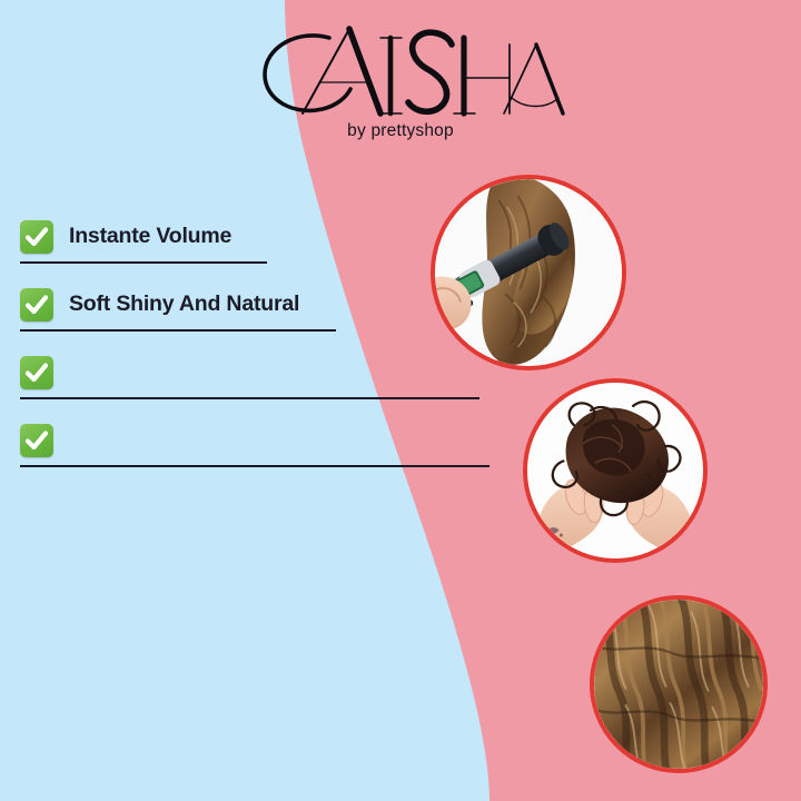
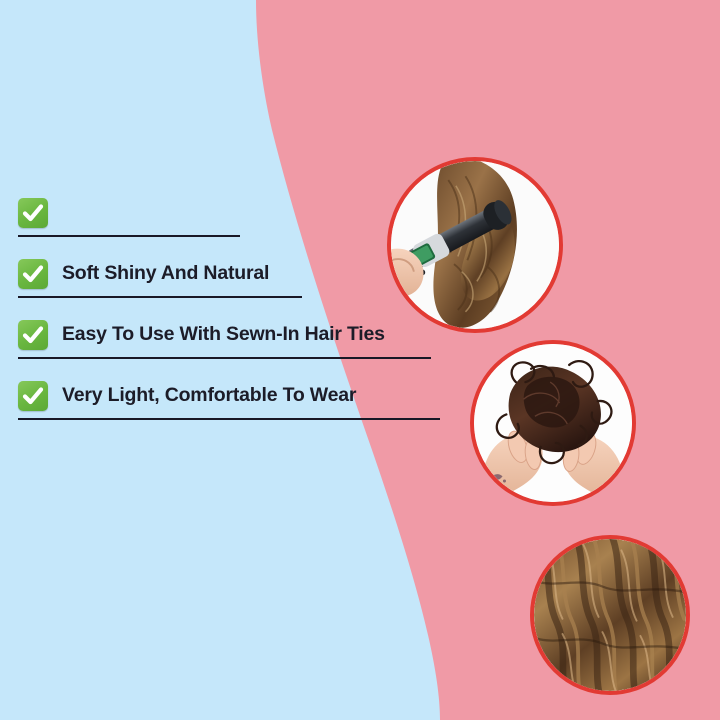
- by prettyshop
- Instante Volume
  Soft Shiny And Natural
+ Easy To Use With Sewn-In Hair Ties
+ Very Light, Comfortable To Wear
